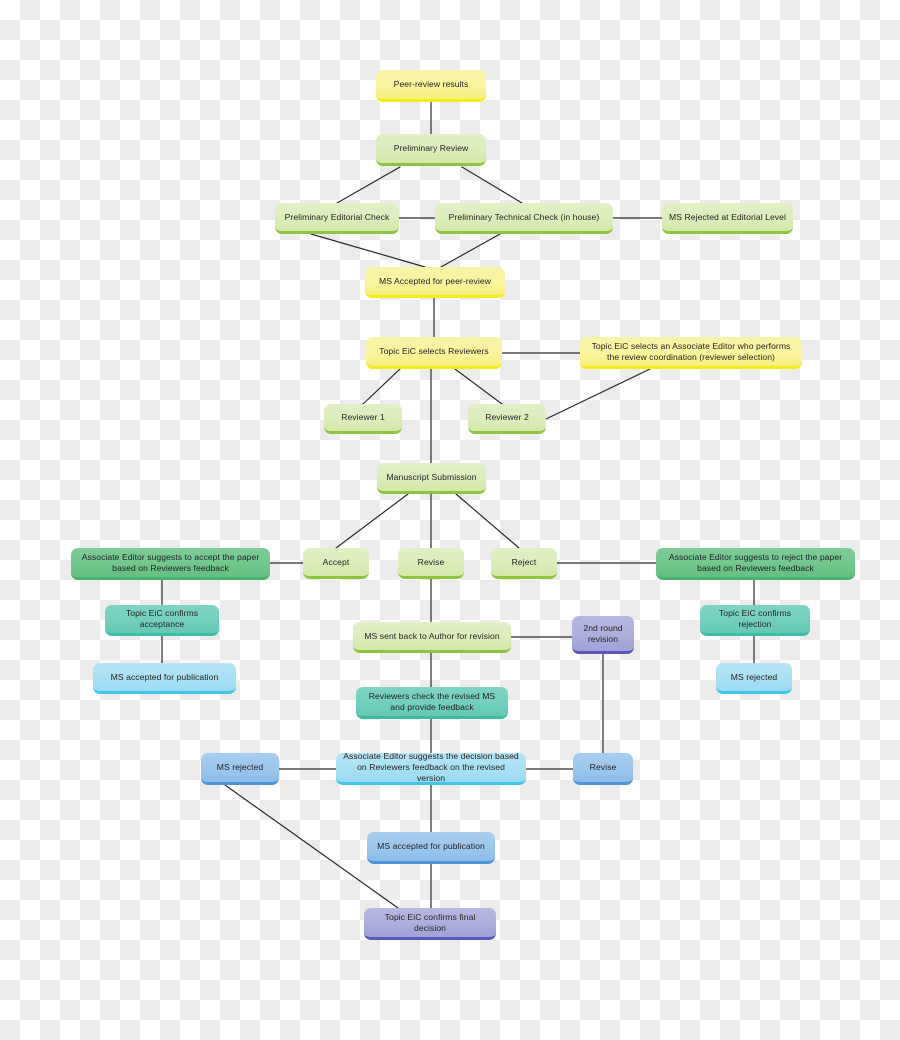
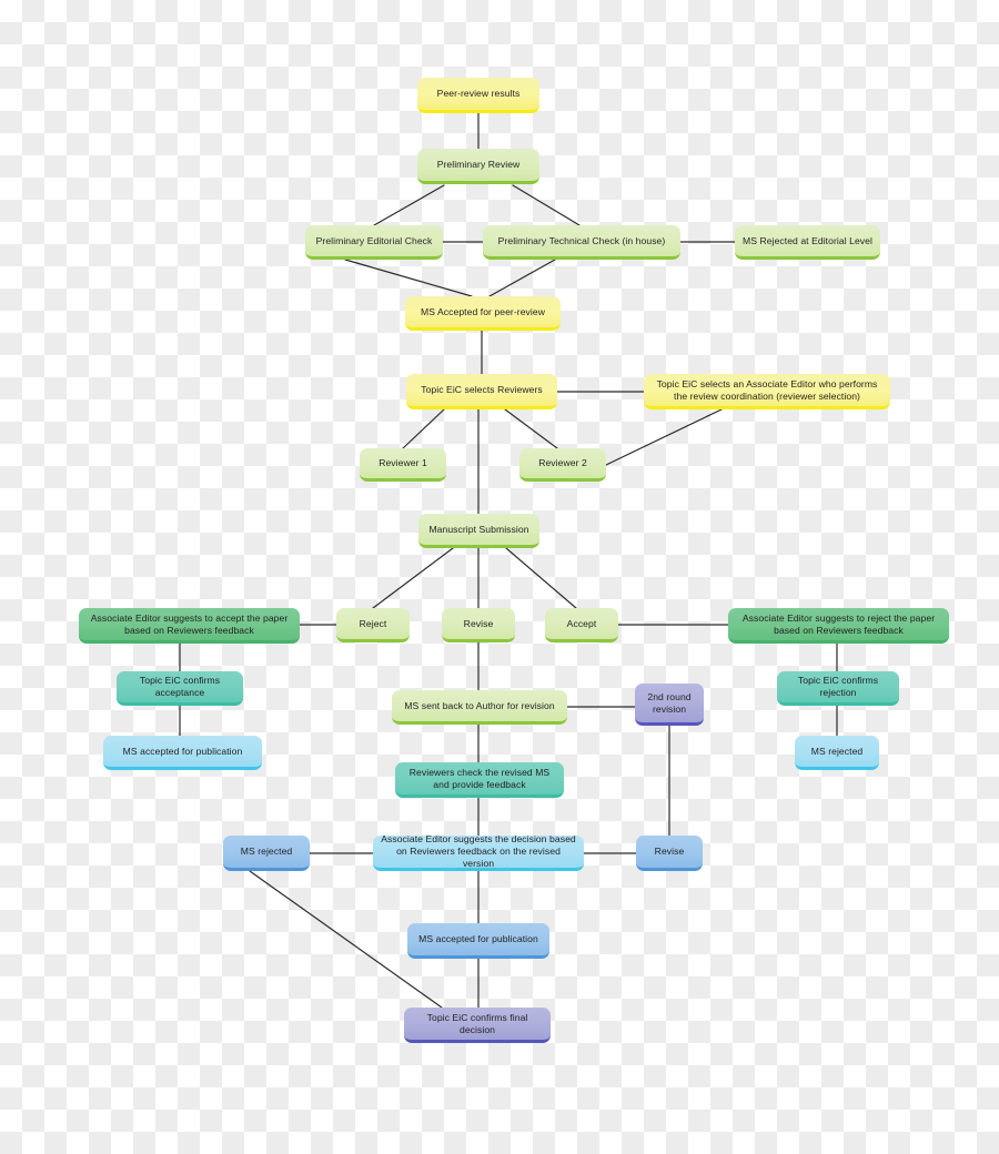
  Peer-review results
  Preliminary Review
  Preliminary Editorial Check
  Preliminary Technical Check (in house)
  MS Rejected at Editorial Level
  MS Accepted for peer-review
  Topic EiC selects Reviewers
  Topic EiC selects an Associate Editor who performs the review coordination (reviewer selection)
  Reviewer 1
  Reviewer 2
  Manuscript Submission
  Associate Editor suggests to accept the paper based on Reviewers feedback
- Accept
+ Reject
  Revise
- Reject
+ Accept
  Associate Editor suggests to reject the paper based on Reviewers feedback
  Topic EiC confirms acceptance
  Topic EiC confirms rejection
  MS accepted for publication
  MS rejected
  MS sent back to Author for revision
  2nd round revision
  Reviewers check the revised MS and provide feedback
  MS rejected
  Associate Editor suggests the decision based on Reviewers feedback on the revised version
  Revise
  MS accepted for publication
  Topic EiC confirms final decision
